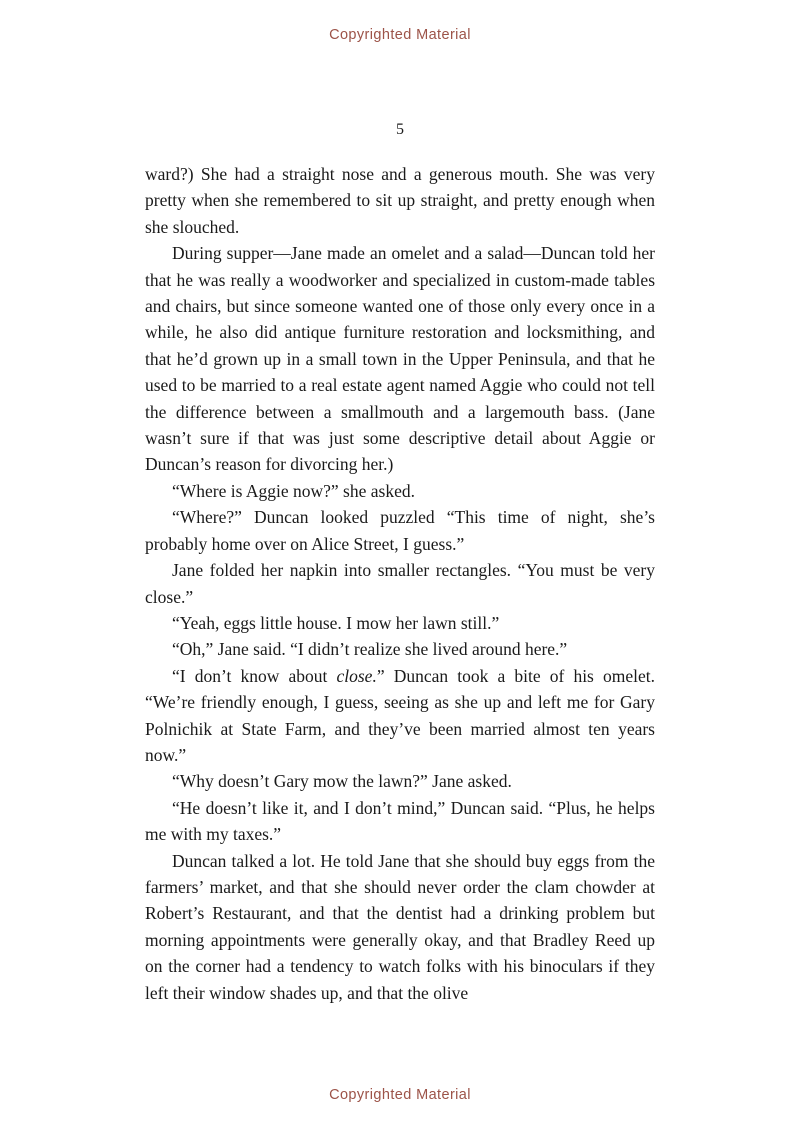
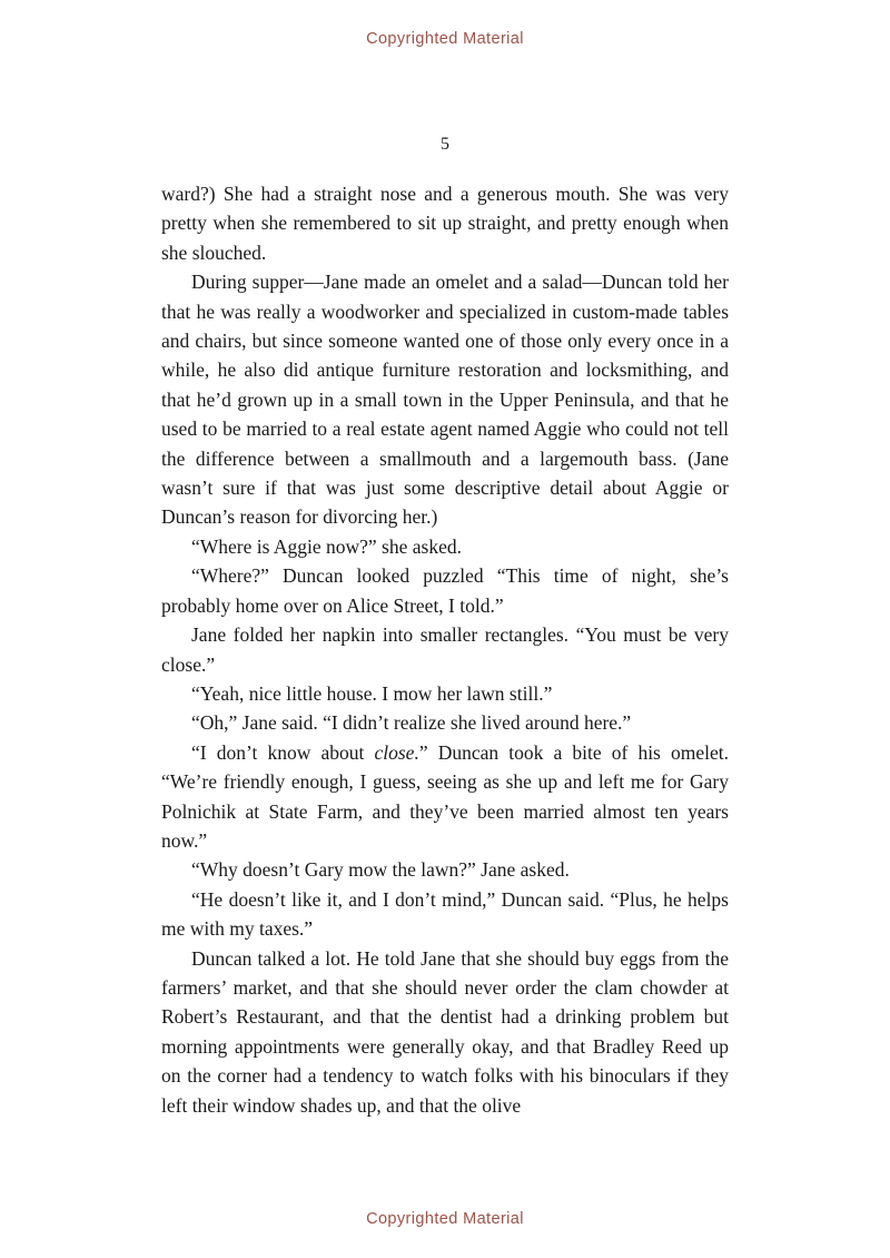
  Copyrighted Material
  5
  ward?) She had a straight nose and a generous mouth. She was very pretty when she remembered to sit up straight, and pretty enough when she slouched.
  During supper—Jane made an omelet and a salad—Duncan told her that he was really a woodworker and specialized in custom-made tables and chairs, but since someone wanted one of those only every once in a while, he also did antique furniture restoration and locksmithing, and that he’d grown up in a small town in the Upper Peninsula, and that he used to be married to a real estate agent named Aggie who could not tell the difference between a smallmouth and a largemouth bass. (Jane wasn’t sure if that was just some descriptive detail about Aggie or Duncan’s reason for divorcing her.)
  “Where is Aggie now?” she asked.
- “Where?” Duncan looked puzzled “This time of night, she’s probably home over on Alice Street, I guess.”
+ “Where?” Duncan looked puzzled “This time of night, she’s probably home over on Alice Street, I told.”
  Jane folded her napkin into smaller rectangles. “You must be very close.”
- “Yeah, eggs little house. I mow her lawn still.”
+ “Yeah, nice little house. I mow her lawn still.”
  “Oh,” Jane said. “I didn’t realize she lived around here.”
  “I don’t know about close.” Duncan took a bite of his omelet. “We’re friendly enough, I guess, seeing as she up and left me for Gary Polnichik at State Farm, and they’ve been married almost ten years now.”
  “Why doesn’t Gary mow the lawn?” Jane asked.
  “He doesn’t like it, and I don’t mind,” Duncan said. “Plus, he helps me with my taxes.”
  Duncan talked a lot. He told Jane that she should buy eggs from the farmers’ market, and that she should never order the clam chowder at Robert’s Restaurant, and that the dentist had a drinking problem but morning appointments were generally okay, and that Bradley Reed up on the corner had a tendency to watch folks with his binoculars if they left their window shades up, and that the olive
  Copyrighted Material
